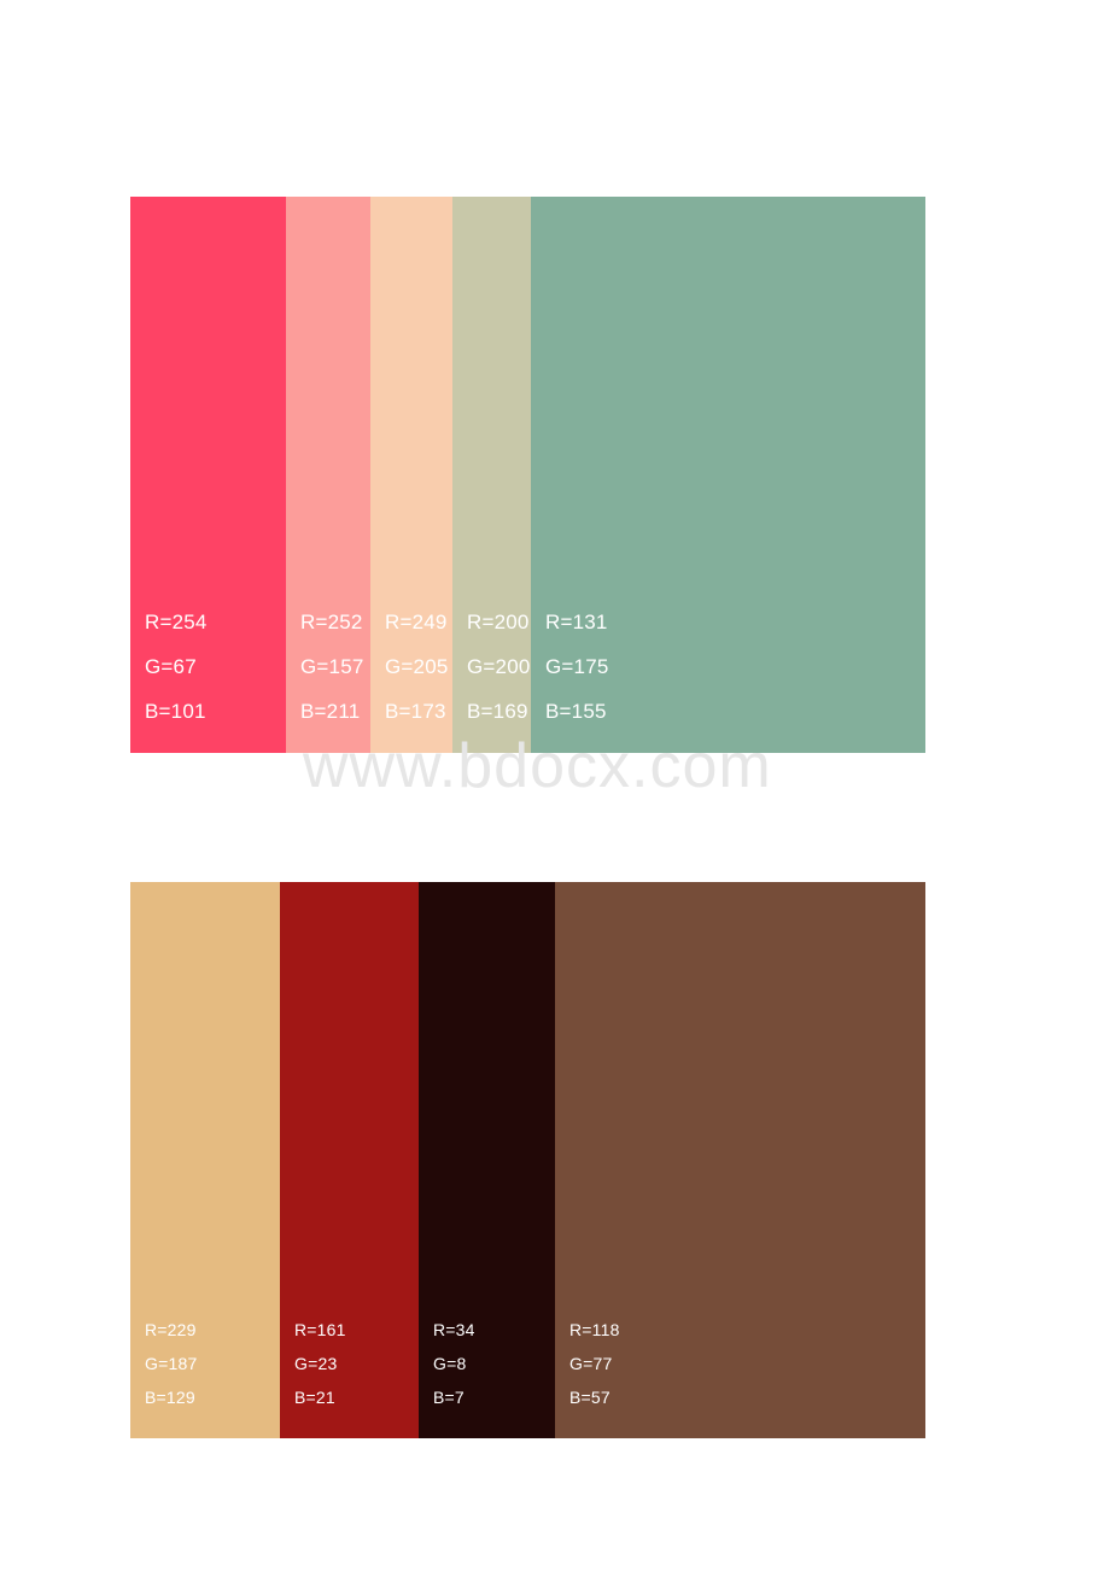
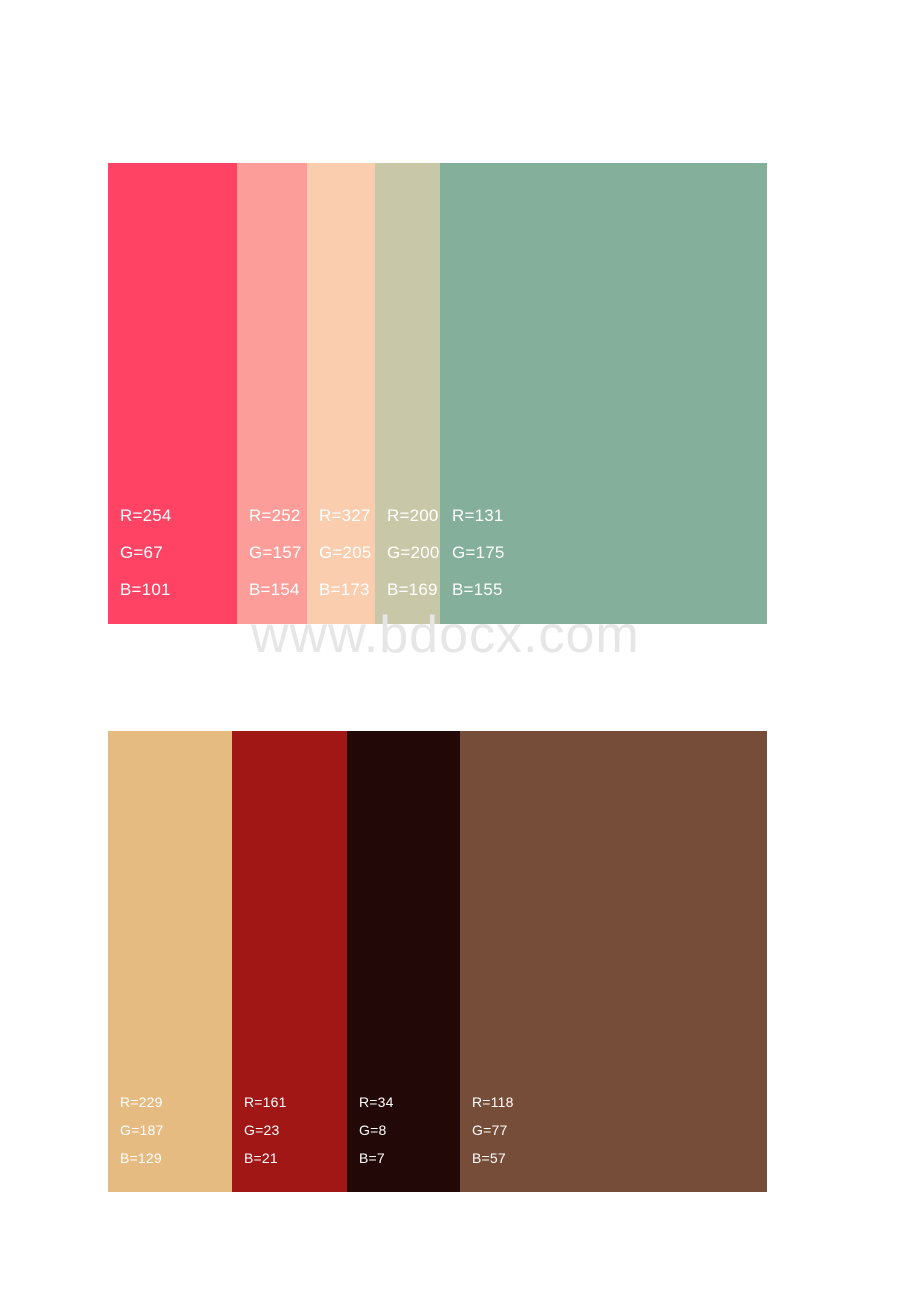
  R=254
  G=67
  B=101
  R=252
  G=157
- B=211
+ B=154
- R=249
+ R=327
  G=205
  B=173
  R=200
  G=200
  B=169
  R=131
  G=175
  B=155
  www.bdocx.com
  R=229
  G=187
  B=129
  R=161
  G=23
  B=21
  R=34
  G=8
  B=7
  R=118
  G=77
  B=57
